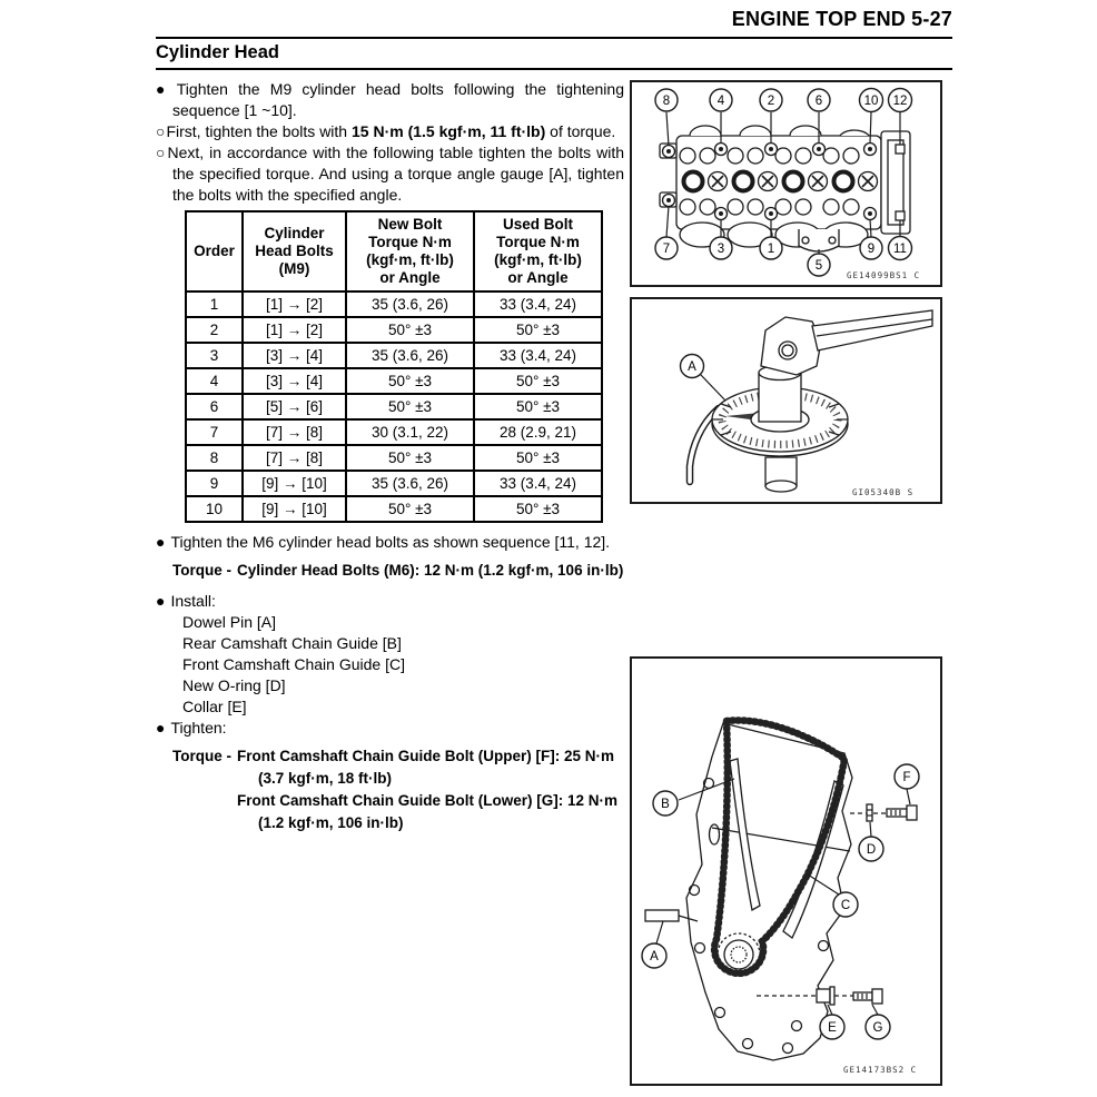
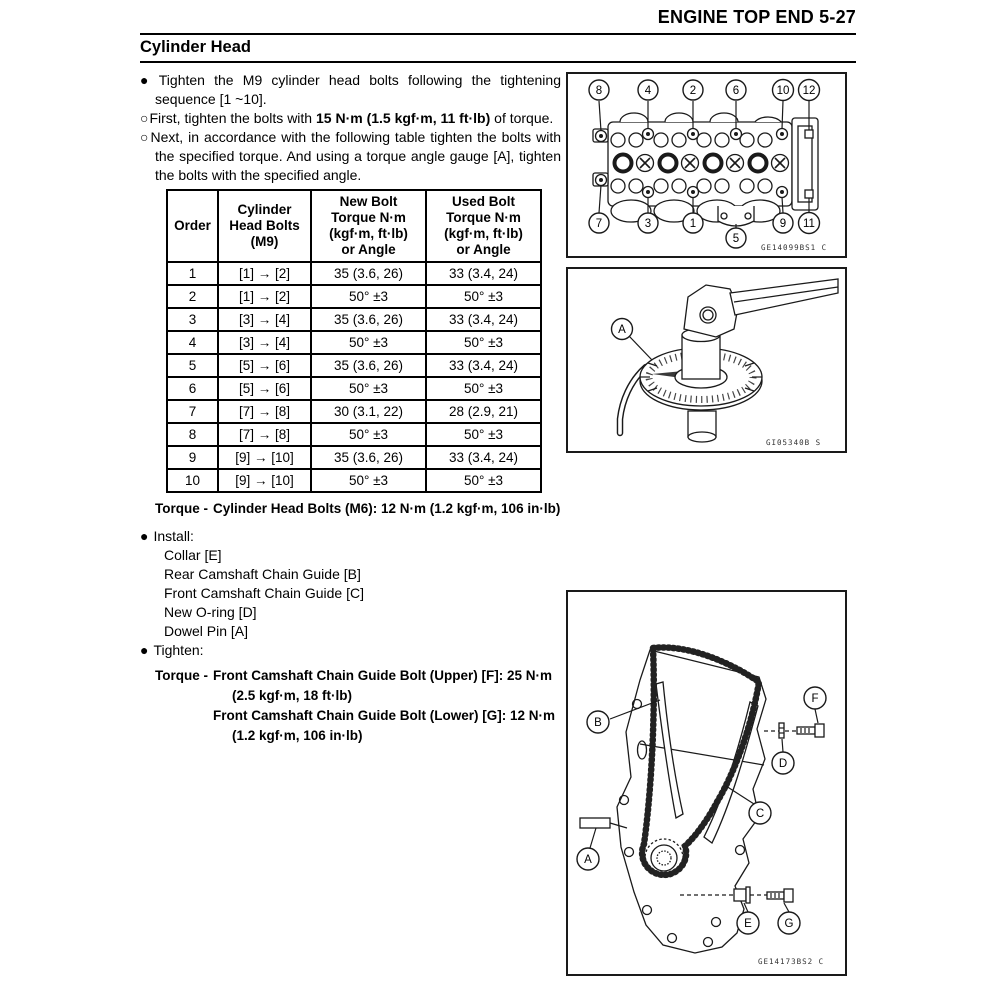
  ENGINE TOP END 5-27
  Cylinder Head
  ● Tighten the M9 cylinder head bolts following the tightening sequence [1 ~10].
  ○First, tighten the bolts with 15 N·m (1.5 kgf·m, 11 ft·lb) of torque.
  ○Next, in accordance with the following table tighten the bolts with the specified torque. And using a torque angle gauge [A], tighten the bolts with the specified angle.
  Order	Cylinder Head Bolts (M9)	New Bolt Torque N·m (kgf·m, ft·lb) or Angle	Used Bolt Torque N·m (kgf·m, ft·lb) or Angle
  1	[1] → [2]	35 (3.6, 26)	33 (3.4, 24)
  2	[1] → [2]	50° ±3	50° ±3
  3	[3] → [4]	35 (3.6, 26)	33 (3.4, 24)
  4	[3] → [4]	50° ±3	50° ±3
+ 5	[5] → [6]	35 (3.6, 26)	33 (3.4, 24)
  6	[5] → [6]	50° ±3	50° ±3
  7	[7] → [8]	30 (3.1, 22)	28 (2.9, 21)
  8	[7] → [8]	50° ±3	50° ±3
  9	[9] → [10]	35 (3.6, 26)	33 (3.4, 24)
  10	[9] → [10]	50° ±3	50° ±3
- ● Tighten the M6 cylinder head bolts as shown sequence [11, 12].
  Torque -
  Cylinder Head Bolts (M6): 12 N·m (1.2 kgf·m, 106 in·lb)
  ● Install:
- Dowel Pin [A]
+ Collar [E]
  Rear Camshaft Chain Guide [B]
  Front Camshaft Chain Guide [C]
  New O-ring [D]
- Collar [E]
+ Dowel Pin [A]
  ● Tighten:
  Torque -
- Front Camshaft Chain Guide Bolt (Upper) [F]: 25 N·m (3.7 kgf·m, 18 ft·lb)
+ Front Camshaft Chain Guide Bolt (Upper) [F]: 25 N·m (2.5 kgf·m, 18 ft·lb)
  Front Camshaft Chain Guide Bolt (Lower) [G]: 12 N·m (1.2 kgf·m, 106 in·lb)
  8
  4
  2
  6
  10
  12
  7
  3
  1
  9
  11
  5
  GE14099BS1 C
  A
  GI05340B S
  B
  F
  D
  A
  C
  E
  G
  GE14173BS2 C
